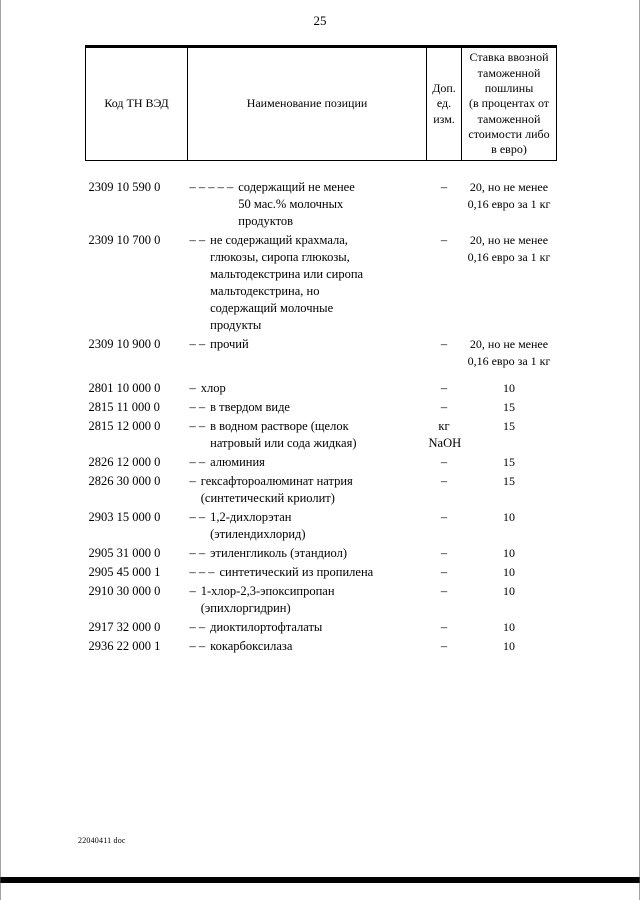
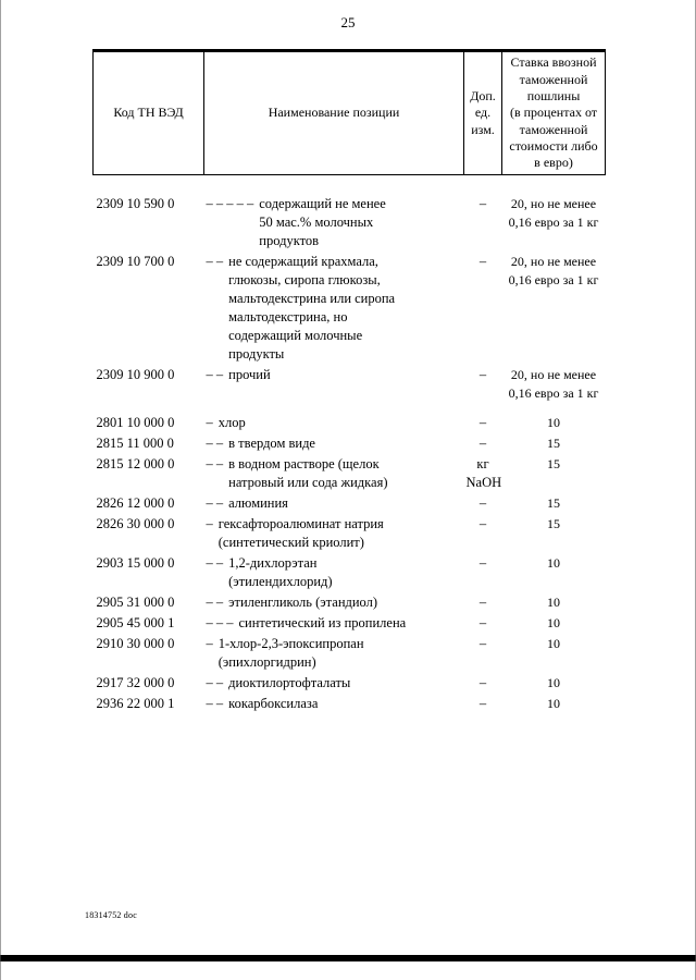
  25
  Код ТН ВЭД	Наименование позиции	Доп. ед. изм.	Ставка ввозной таможенной пошлины (в процентах от таможенной стоимости либо в евро)
  2309 10 590 0	– – – – – содержащий не менее 50 мас.% молочных продуктов	–	20, но не менее 0,16 евро за 1 кг
  2309 10 700 0	– – не содержащий крахмала, глюкозы, сиропа глюкозы, мальтодекстрина или сиропа мальтодекстрина, но содержащий молочные продукты	–	20, но не менее 0,16 евро за 1 кг
  2309 10 900 0	– – прочий	–	20, но не менее 0,16 евро за 1 кг
  2801 10 000 0	– хлор	–	10
  2815 11 000 0	– – в твердом виде	–	15
  2815 12 000 0	– – в водном растворе (щелок натровый или сода жидкая)	кг NaOH	15
  2826 12 000 0	– – алюминия	–	15
  2826 30 000 0	– гексафтороалюминат натрия (синтетический криолит)	–	15
  2903 15 000 0	– – 1,2-дихлорэтан (этилендихлорид)	–	10
  2905 31 000 0	– – этиленгликоль (этандиол)	–	10
  2905 45 000 1	– – – синтетический из пропилена	–	10
  2910 30 000 0	– 1-хлор-2,3-эпоксипропан (эпихлоргидрин)	–	10
  2917 32 000 0	– – диоктилортофталаты	–	10
  2936 22 000 1	– – кокарбоксилаза	–	10
- 22040411 doc
+ 18314752 doc
